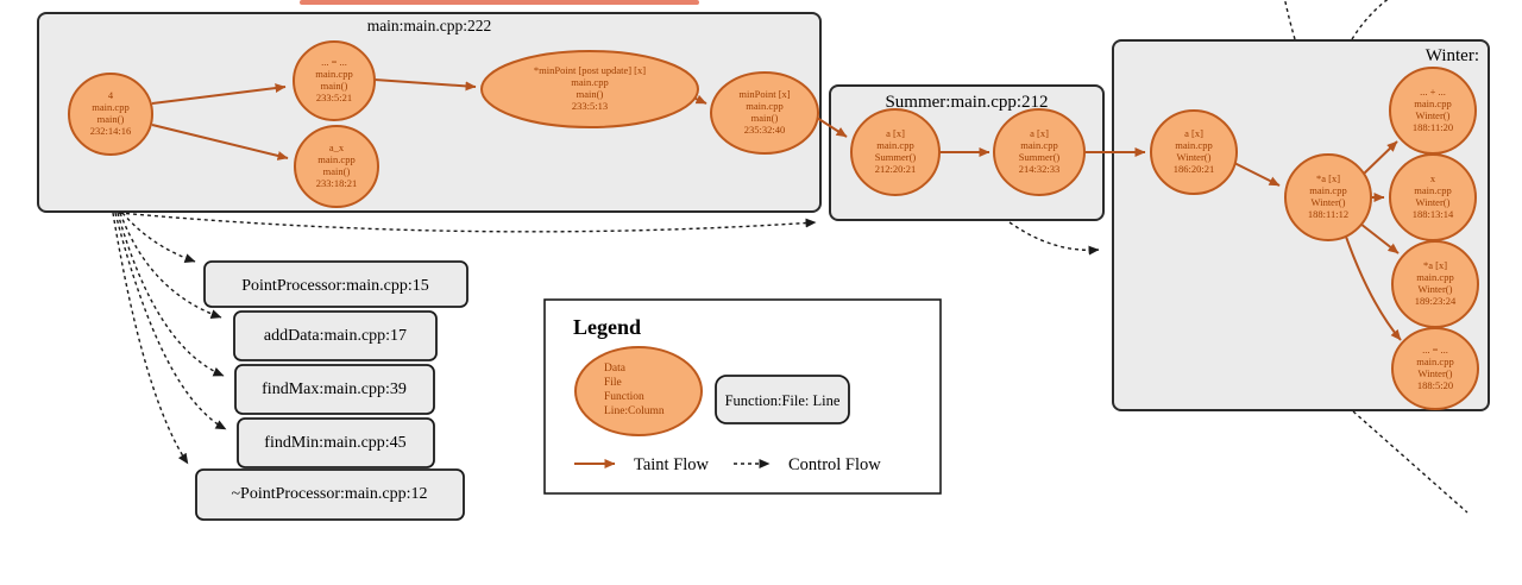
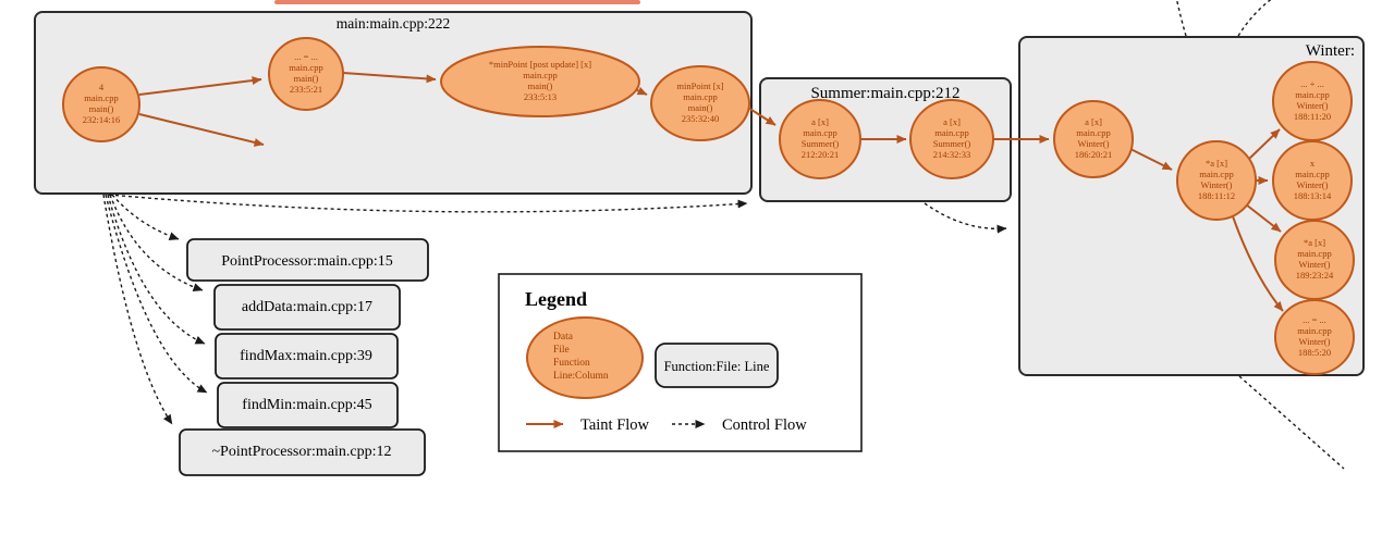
  main:main.cpp:222
  Summer:main.cpp:212
  Winter:
  4 main.cpp main() 232:14:16
  ... = ... main.cpp main() 233:5:21
- a_x main.cpp main() 233:18:21
  *minPoint [post update] [x] main.cpp main() 233:5:13
  minPoint [x] main.cpp main() 235:32:40
  a [x] main.cpp Summer() 212:20:21
  a [x] main.cpp Summer() 214:32:33
  a [x] main.cpp Winter() 186:20:21
  *a [x] main.cpp Winter() 188:11:12
  ... + ... main.cpp Winter() 188:11:20
  x main.cpp Winter() 188:13:14
  *a [x] main.cpp Winter() 189:23:24
  ... = ... main.cpp Winter() 188:5:20
  PointProcessor:main.cpp:15
  addData:main.cpp:17
  findMax:main.cpp:39
  findMin:main.cpp:45
  ~PointProcessor:main.cpp:12
  Legend
  Data File Function Line:Column
  Function:File: Line
  Taint Flow
  Control Flow
